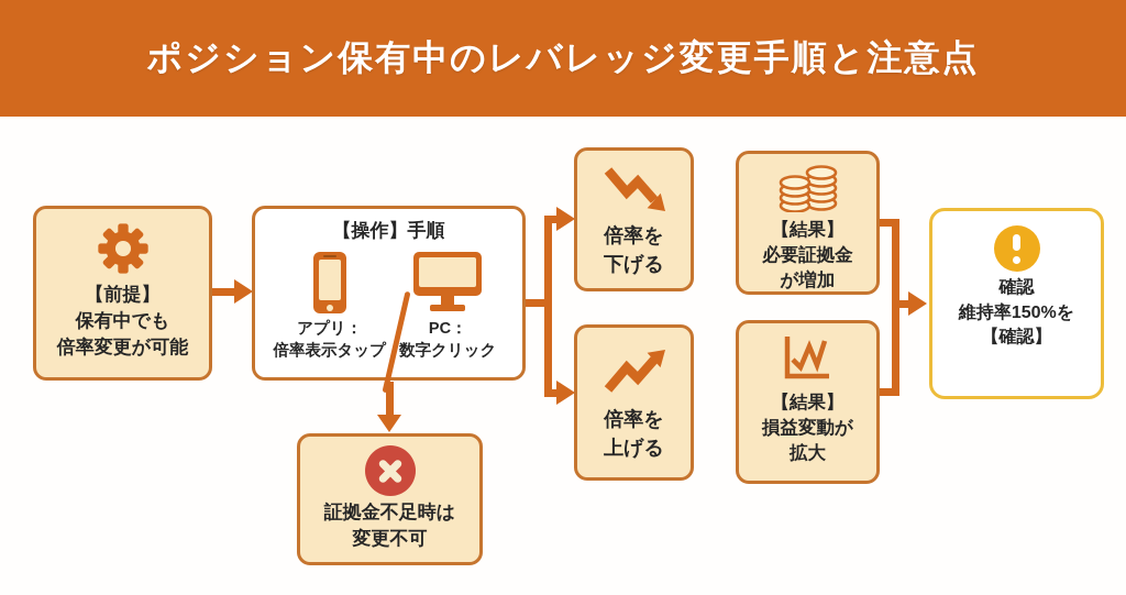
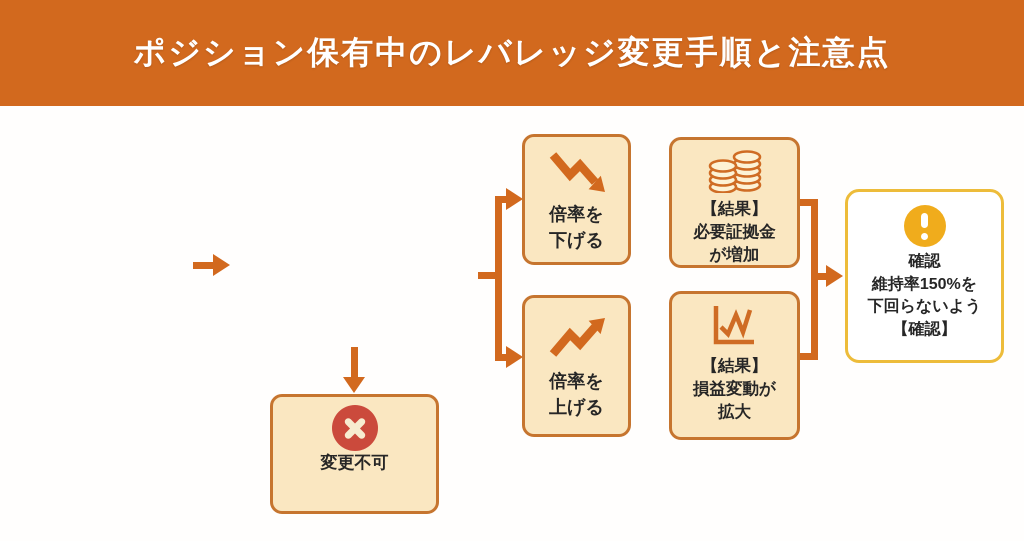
  ポジション保有中のレバレッジ変更手順と注意点
- 【前提】
- 保有中でも
- 倍率変更が可能
- 【操作】手順
- アプリ：
- 倍率表示タップ
- PC：
- 数字クリック
- 証拠金不足時は
  変更不可
  倍率を
  下げる
  【結果】
  必要証拠金
  が増加
  倍率を
  上げる
  【結果】
  損益変動が
  拡大
  確認
  維持率150%を
+ 下回らないよう
  【確認】
